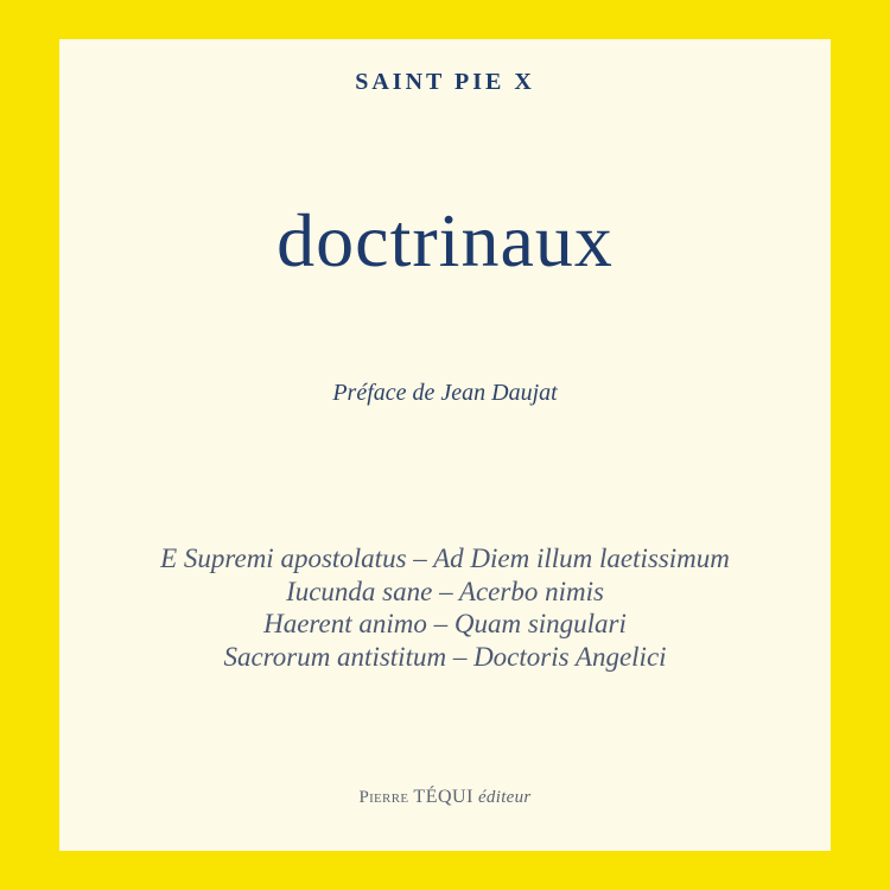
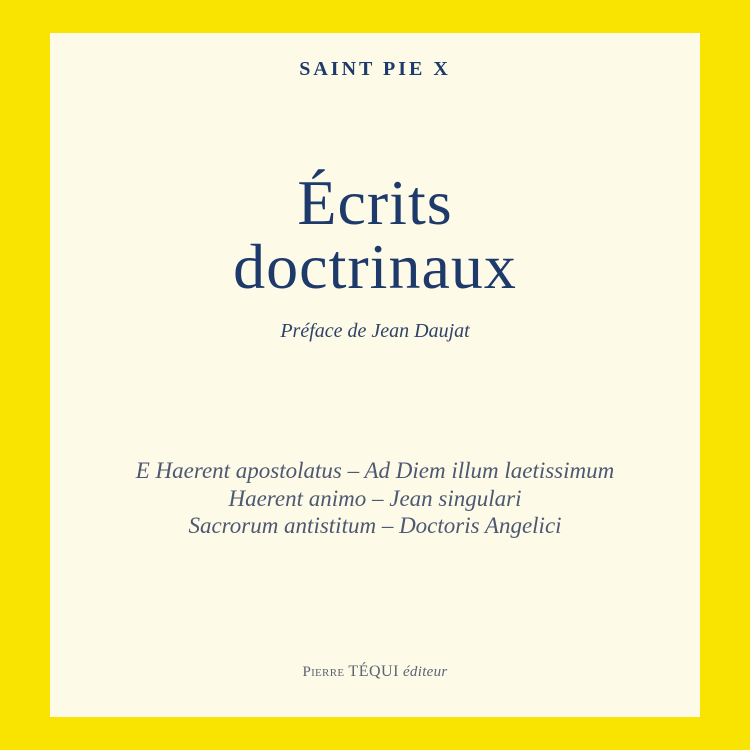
  SAINT PIE X
+ Écrits
  doctrinaux
  Préface de Jean Daujat
- E Supremi apostolatus – Ad Diem illum laetissimum
+ E Haerent apostolatus – Ad Diem illum laetissimum
- Iucunda sane – Acerbo nimis
- Haerent animo – Quam singulari
+ Haerent animo – Jean singulari
  Sacrorum antistitum – Doctoris Angelici
  Pierre TÉQUI éditeur
